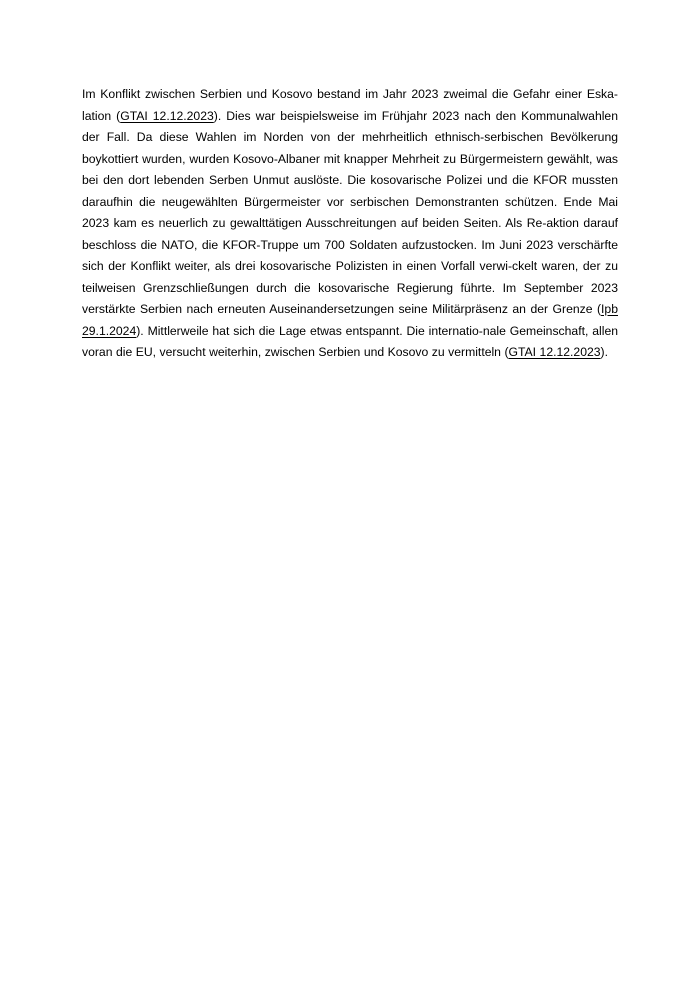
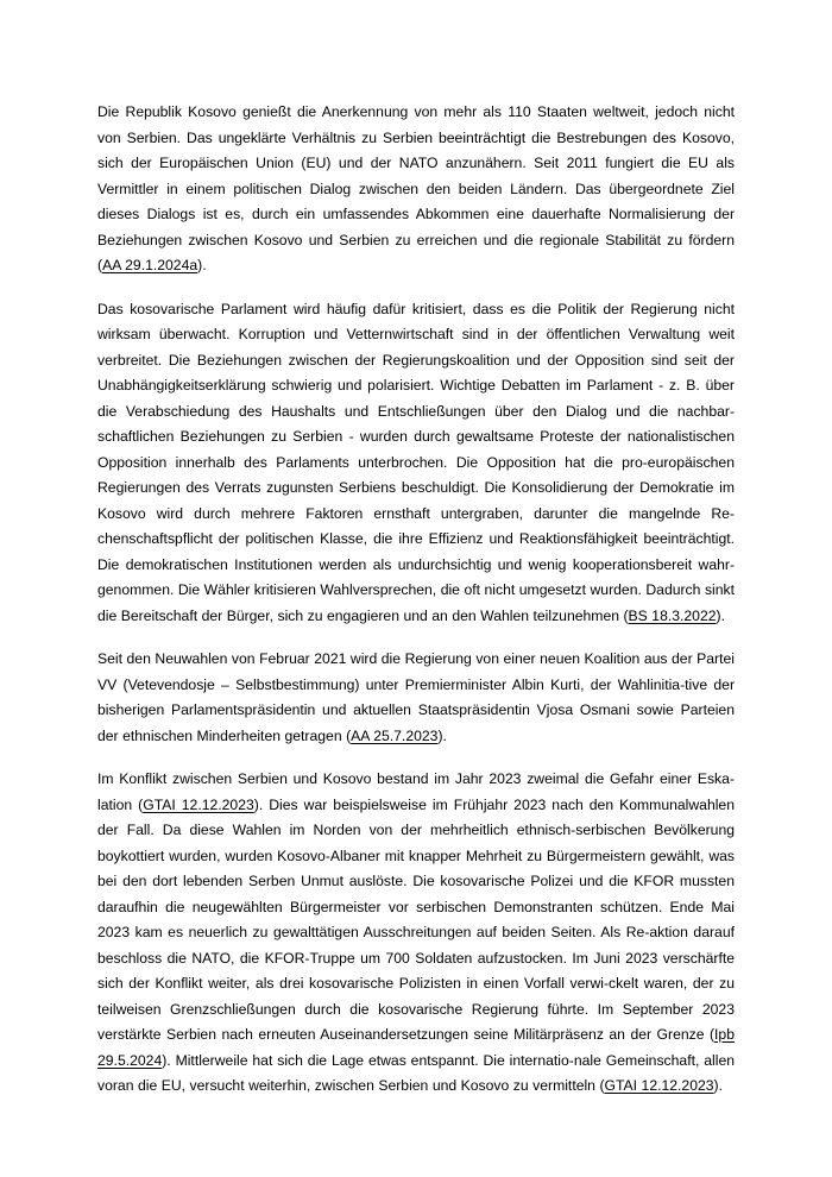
+ Die Republik Kosovo genießt die Anerkennung von mehr als 110 Staaten weltweit, jedoch nicht von Serbien. Das ungeklärte Verhältnis zu Serbien beeinträchtigt die Bestrebungen des Kosovo, sich der Europäischen Union (EU) und der NATO anzunähern. Seit 2011 fungiert die EU als Vermittler in einem politischen Dialog zwischen den beiden Ländern. Das übergeordnete Ziel dieses Dialogs ist es, durch ein umfassendes Abkommen eine dauerhafte Normalisierung der Beziehungen zwischen Kosovo und Serbien zu erreichen und die regionale Stabilität zu fördern (AA 29.1.2024a).
+ Das kosovarische Parlament wird häufig dafür kritisiert, dass es die Politik der Regierung nicht wirksam überwacht. Korruption und Vetternwirtschaft sind in der öffentlichen Verwaltung weit verbreitet. Die Beziehungen zwischen der Regierungskoalition und der Opposition sind seit der Unabhängigkeitserklärung schwierig und polarisiert. Wichtige Debatten im Parlament - z. B. über die Verabschiedung des Haushalts und Entschließungen über den Dialog und die nachbar-schaftlichen Beziehungen zu Serbien - wurden durch gewaltsame Proteste der nationalistischen Opposition innerhalb des Parlaments unterbrochen. Die Opposition hat die pro-europäischen Regierungen des Verrats zugunsten Serbiens beschuldigt. Die Konsolidierung der Demokratie im Kosovo wird durch mehrere Faktoren ernsthaft untergraben, darunter die mangelnde Re-chenschaftspflicht der politischen Klasse, die ihre Effizienz und Reaktionsfähigkeit beeinträchtigt. Die demokratischen Institutionen werden als undurchsichtig und wenig kooperationsbereit wahr-genommen. Die Wähler kritisieren Wahlversprechen, die oft nicht umgesetzt wurden. Dadurch sinkt die Bereitschaft der Bürger, sich zu engagieren und an den Wahlen teilzunehmen (BS 18.3.2022).
+ Seit den Neuwahlen von Februar 2021 wird die Regierung von einer neuen Koalition aus der Partei VV (Vetevendosje – Selbstbestimmung) unter Premierminister Albin Kurti, der Wahlinitia-tive der bisherigen Parlamentspräsidentin und aktuellen Staatspräsidentin Vjosa Osmani sowie Parteien der ethnischen Minderheiten getragen (AA 25.7.2023).
- Im Konflikt zwischen Serbien und Kosovo bestand im Jahr 2023 zweimal die Gefahr einer Eska-lation (GTAI 12.12.2023). Dies war beispielsweise im Frühjahr 2023 nach den Kommunalwahlen der Fall. Da diese Wahlen im Norden von der mehrheitlich ethnisch-serbischen Bevölkerung boykottiert wurden, wurden Kosovo-Albaner mit knapper Mehrheit zu Bürgermeistern gewählt, was bei den dort lebenden Serben Unmut auslöste. Die kosovarische Polizei und die KFOR mussten daraufhin die neugewählten Bürgermeister vor serbischen Demonstranten schützen. Ende Mai 2023 kam es neuerlich zu gewalttätigen Ausschreitungen auf beiden Seiten. Als Re-aktion darauf beschloss die NATO, die KFOR-Truppe um 700 Soldaten aufzustocken. Im Juni 2023 verschärfte sich der Konflikt weiter, als drei kosovarische Polizisten in einen Vorfall verwi-ckelt waren, der zu teilweisen Grenzschließungen durch die kosovarische Regierung führte. Im September 2023 verstärkte Serbien nach erneuten Auseinandersetzungen seine Militärpräsenz an der Grenze (Ipb 29.1.2024). Mittlerweile hat sich die Lage etwas entspannt. Die internatio-nale Gemeinschaft, allen voran die EU, versucht weiterhin, zwischen Serbien und Kosovo zu vermitteln (GTAI 12.12.2023).
+ Im Konflikt zwischen Serbien und Kosovo bestand im Jahr 2023 zweimal die Gefahr einer Eska-lation (GTAI 12.12.2023). Dies war beispielsweise im Frühjahr 2023 nach den Kommunalwahlen der Fall. Da diese Wahlen im Norden von der mehrheitlich ethnisch-serbischen Bevölkerung boykottiert wurden, wurden Kosovo-Albaner mit knapper Mehrheit zu Bürgermeistern gewählt, was bei den dort lebenden Serben Unmut auslöste. Die kosovarische Polizei und die KFOR mussten daraufhin die neugewählten Bürgermeister vor serbischen Demonstranten schützen. Ende Mai 2023 kam es neuerlich zu gewalttätigen Ausschreitungen auf beiden Seiten. Als Re-aktion darauf beschloss die NATO, die KFOR-Truppe um 700 Soldaten aufzustocken. Im Juni 2023 verschärfte sich der Konflikt weiter, als drei kosovarische Polizisten in einen Vorfall verwi-ckelt waren, der zu teilweisen Grenzschließungen durch die kosovarische Regierung führte. Im September 2023 verstärkte Serbien nach erneuten Auseinandersetzungen seine Militärpräsenz an der Grenze (Ipb 29.5.2024). Mittlerweile hat sich die Lage etwas entspannt. Die internatio-nale Gemeinschaft, allen voran die EU, versucht weiterhin, zwischen Serbien und Kosovo zu vermitteln (GTAI 12.12.2023).
